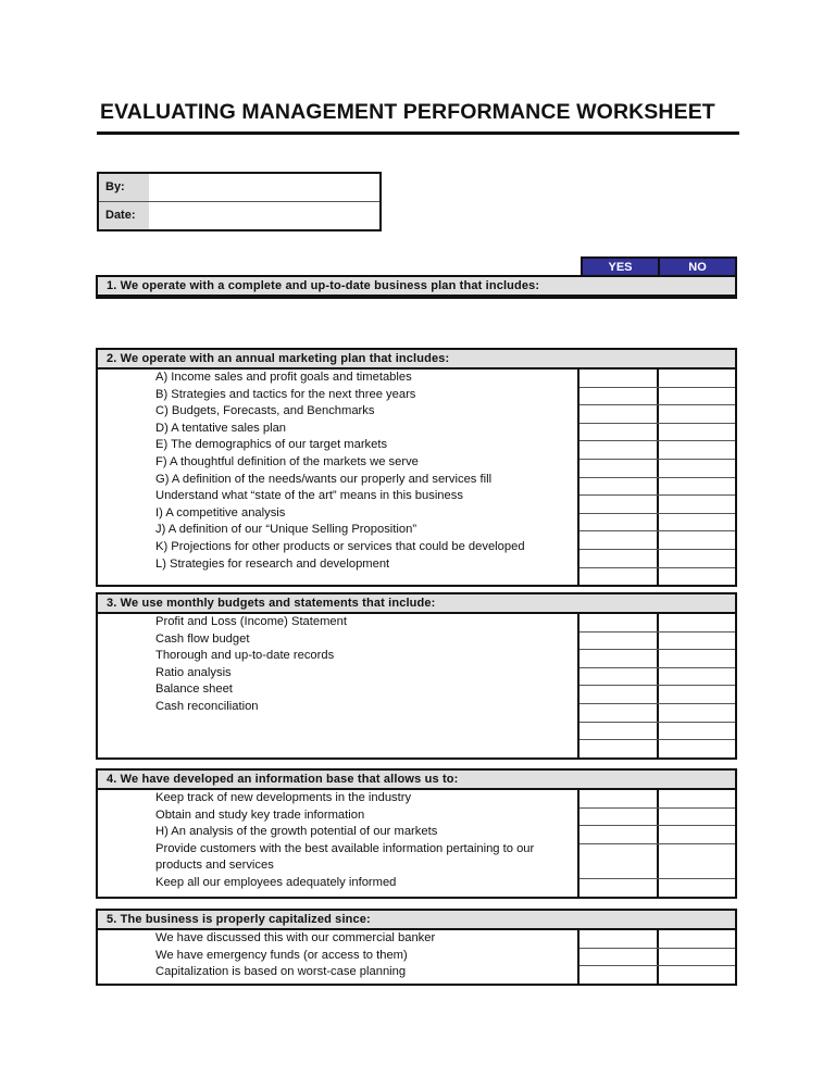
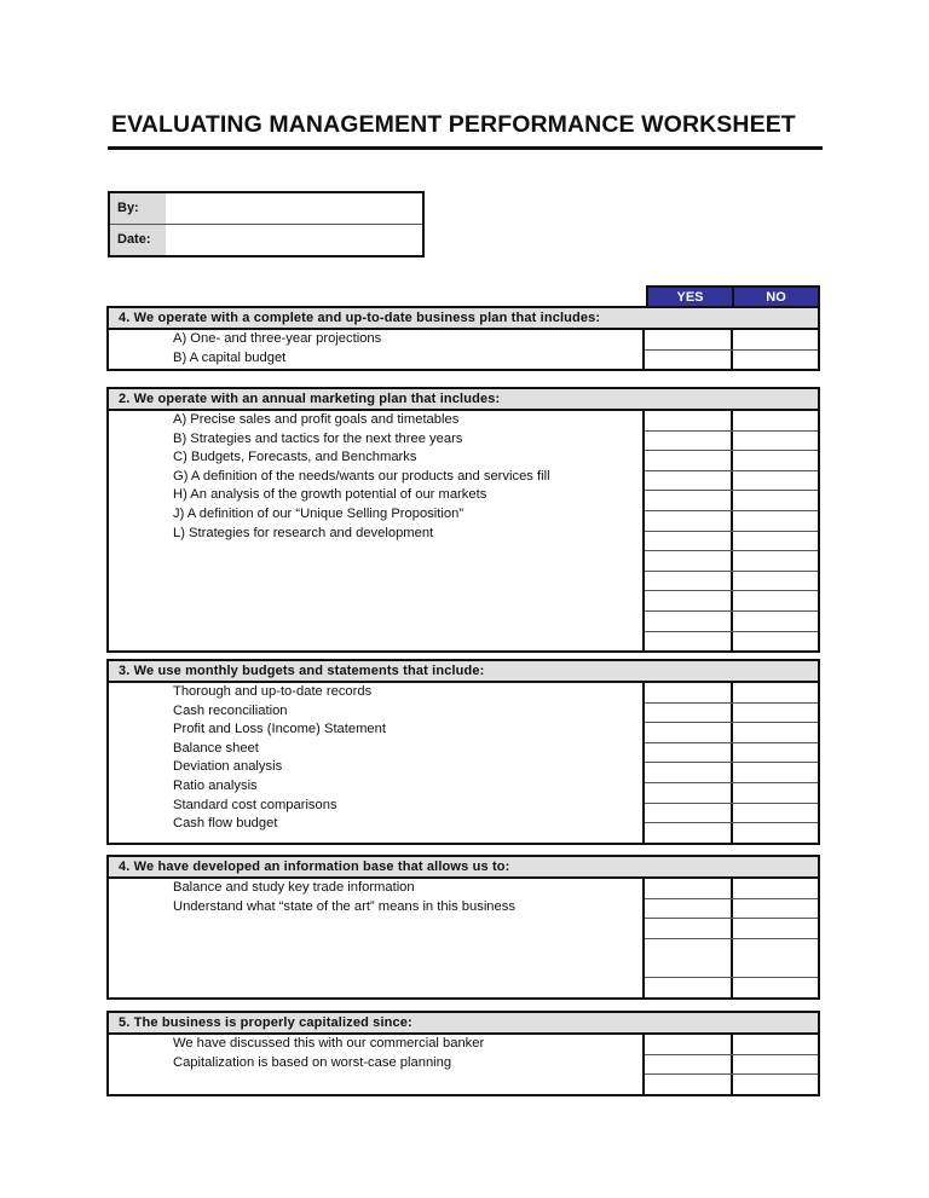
  EVALUATING MANAGEMENT PERFORMANCE WORKSHEET
  By:
  Date:
  YES
  NO
- 1. We operate with a complete and up-to-date business plan that includes:
+ 4. We operate with a complete and up-to-date business plan that includes:
+ A) One- and three-year projections
+ B) A capital budget
  2. We operate with an annual marketing plan that includes:
- A) Income sales and profit goals and timetables
+ A) Precise sales and profit goals and timetables
  B) Strategies and tactics for the next three years
  C) Budgets, Forecasts, and Benchmarks
- D) A tentative sales plan
- E) The demographics of our target markets
- F) A thoughtful definition of the markets we serve
- G) A definition of the needs/wants our properly and services fill
+ G) A definition of the needs/wants our products and services fill
- Understand what “state of the art” means in this business
+ H) An analysis of the growth potential of our markets
- I) A competitive analysis
  J) A definition of our “Unique Selling Proposition”
- K) Projections for other products or services that could be developed
  L) Strategies for research and development
  3. We use monthly budgets and statements that include:
- Profit and Loss (Income) Statement
+ Thorough and up-to-date records
- Cash flow budget
+ Cash reconciliation
- Thorough and up-to-date records
+ Profit and Loss (Income) Statement
- Ratio analysis
+ Balance sheet
+ Deviation analysis
- Balance sheet
+ Ratio analysis
+ Standard cost comparisons
- Cash reconciliation
+ Cash flow budget
  4. We have developed an information base that allows us to:
- Keep track of new developments in the industry
- Obtain and study key trade information
+ Balance and study key trade information
- H) An analysis of the growth potential of our markets
+ Understand what “state of the art” means in this business
- Provide customers with the best available information pertaining to our products and services
- Keep all our employees adequately informed
  5. The business is properly capitalized since:
  We have discussed this with our commercial banker
- We have emergency funds (or access to them)
  Capitalization is based on worst-case planning
